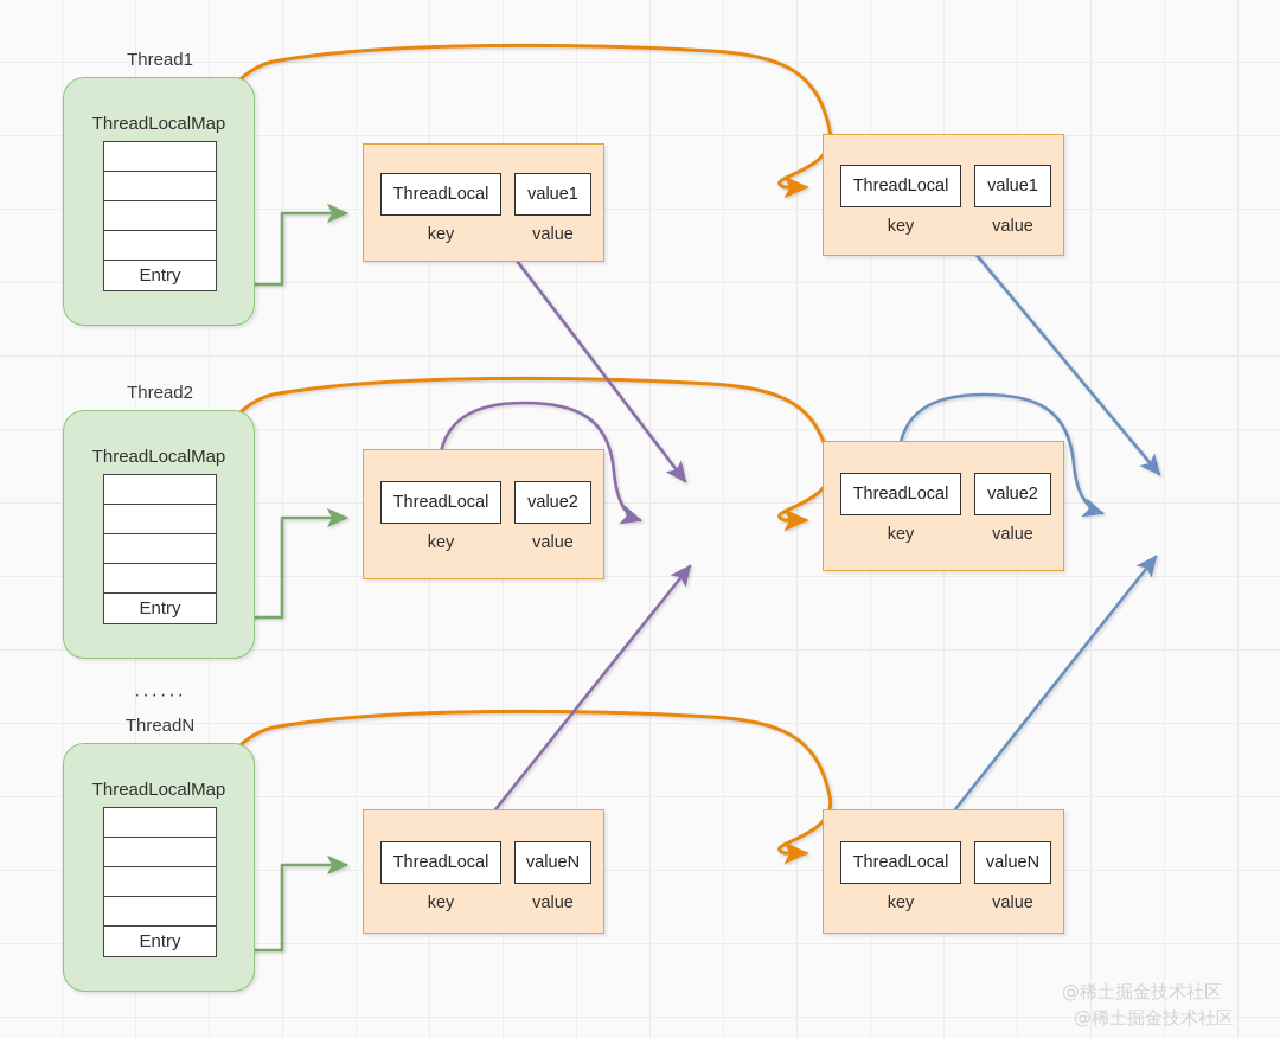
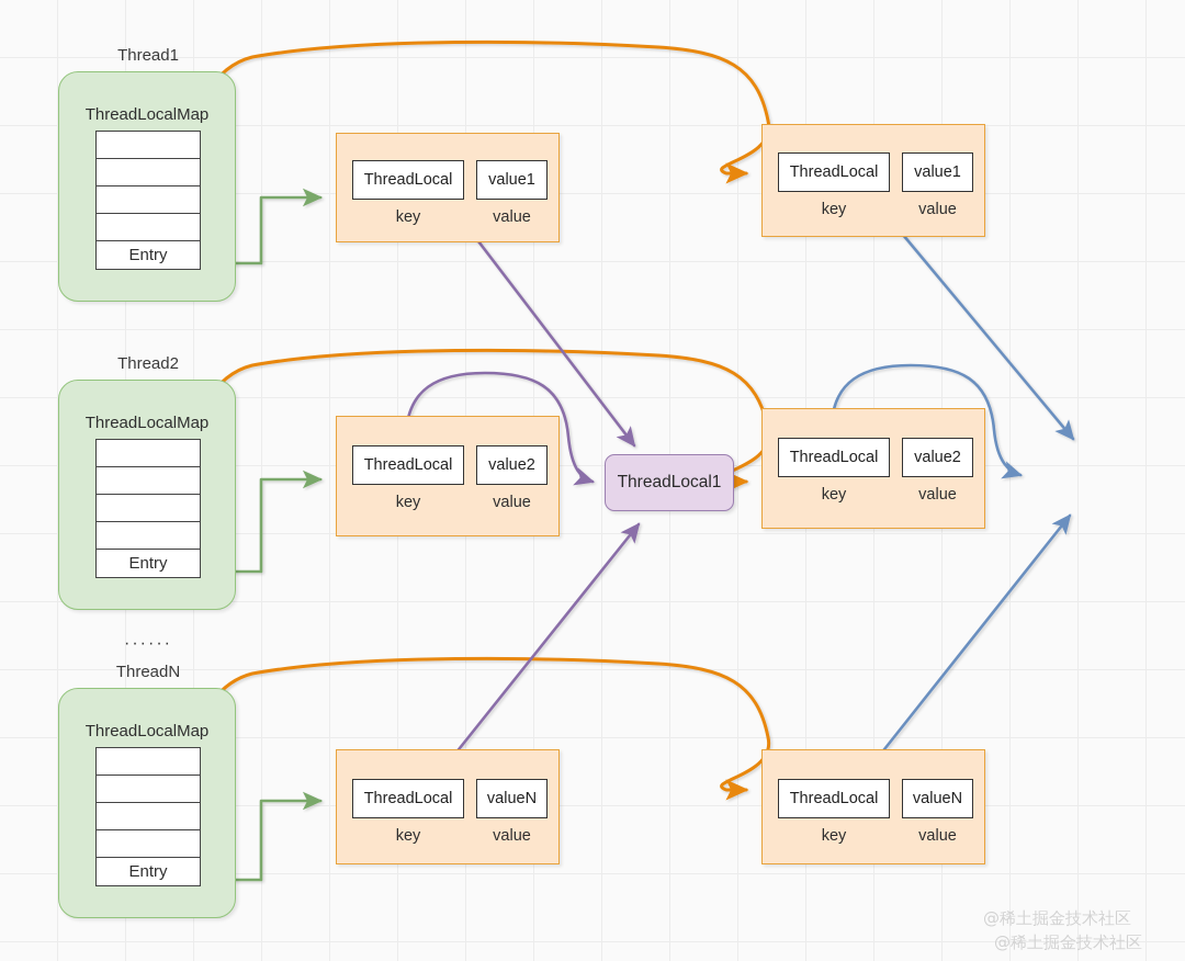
  Thread1
  ThreadLocalMap
  Entry
  Thread2
  ThreadLocalMap
  Entry
  ······
  ThreadN
  ThreadLocalMap
  Entry
  ThreadLocal
  key
  value1
  value
  ThreadLocal
  key
  value2
  value
  ThreadLocal
  key
  valueN
  value
  ThreadLocal
  key
  value1
  value
  ThreadLocal
  key
  value2
  value
  ThreadLocal
  key
  valueN
  value
+ ThreadLocal1
  @稀土掘金技术社区
  @稀土掘金技术社区
